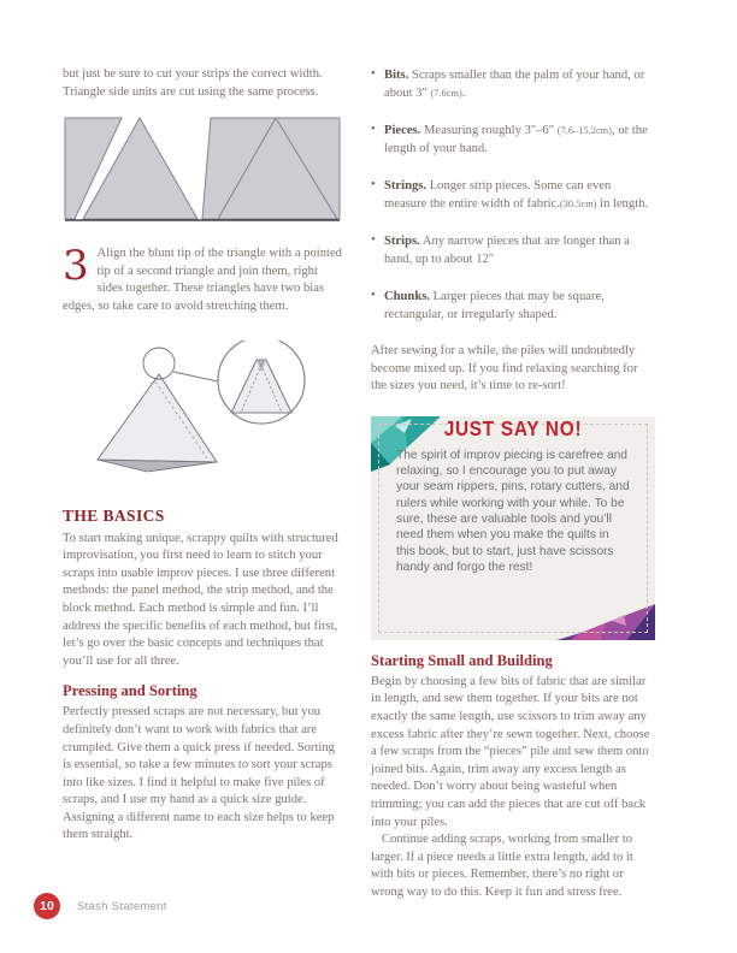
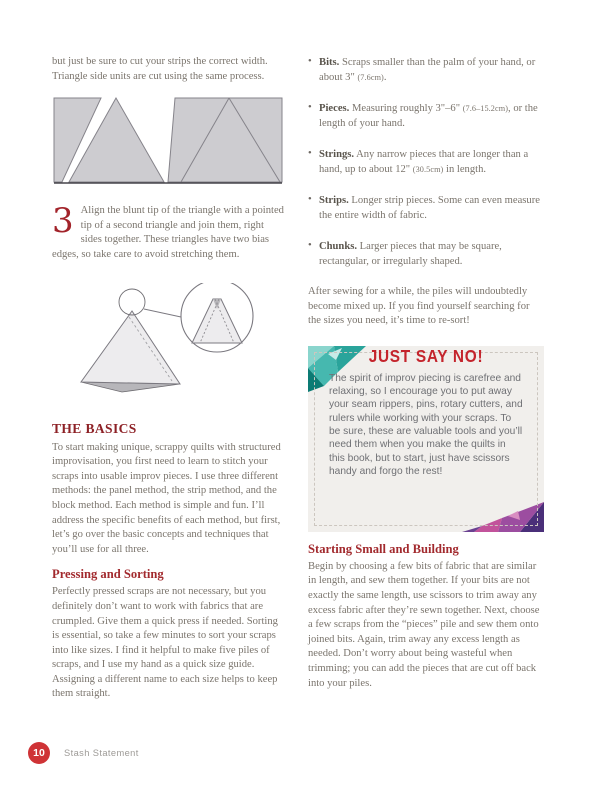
  but just be sure to cut your strips the correct width. Triangle side units are cut using the same process.
  3
  Align the blunt tip of the triangle with a pointed tip of a second triangle and join them, right sides together. These triangles have two bias edges, so take care to avoid stretching them.
  THE BASICS
  To start making unique, scrappy quilts with structured improvisation, you first need to learn to stitch your scraps into usable improv pieces. I use three different methods: the panel method, the strip method, and the block method. Each method is simple and fun. I’ll address the specific benefits of each method, but first, let’s go over the basic concepts and techniques that you’ll use for all three.
  Pressing and Sorting
  Perfectly pressed scraps are not necessary, but you definitely don’t want to work with fabrics that are crumpled. Give them a quick press if needed. Sorting is essential, so take a few minutes to sort your scraps into like sizes. I find it helpful to make five piles of scraps, and I use my hand as a quick size guide. Assigning a different name to each size helps to keep them straight.
  •
  Bits. Scraps smaller than the palm of your hand, or about 3" (7.6cm).
  •
  Pieces. Measuring roughly 3"–6" (7.6–15.2cm), or the length of your hand.
  •
- Strings. Longer strip pieces. Some can even measure the entire width of fabric.(30.5cm) in length.
+ Strings. Any narrow pieces that are longer than a hand, up to about 12" (30.5cm) in length.
  •
- Strips. Any narrow pieces that are longer than a hand, up to about 12"
+ Strips. Longer strip pieces. Some can even measure the entire width of fabric.
  •
  Chunks. Larger pieces that may be square, rectangular, or irregularly shaped.
- After sewing for a while, the piles will undoubtedly become mixed up. If you find relaxing searching for the sizes you need, it’s time to re-sort!
+ After sewing for a while, the piles will undoubtedly become mixed up. If you find yourself searching for the sizes you need, it’s time to re-sort!
  JUST SAY NO!
- The spirit of improv piecing is carefree and relaxing, so I encourage you to put away your seam rippers, pins, rotary cutters, and rulers while working with your while. To be sure, these are valuable tools and you’ll need them when you make the quilts in this book, but to start, just have scissors handy and forgo the rest!
+ The spirit of improv piecing is carefree and relaxing, so I encourage you to put away your seam rippers, pins, rotary cutters, and rulers while working with your scraps. To be sure, these are valuable tools and you’ll need them when you make the quilts in this book, but to start, just have scissors handy and forgo the rest!
  Starting Small and Building
  Begin by choosing a few bits of fabric that are similar in length, and sew them together. If your bits are not exactly the same length, use scissors to trim away any excess fabric after they’re sewn together. Next, choose a few scraps from the “pieces” pile and sew them onto joined bits. Again, trim away any excess length as needed. Don’t worry about being wasteful when trimming; you can add the pieces that are cut off back into your piles.
- Continue adding scraps, working from smaller to larger. If a piece needs a little extra length, add to it with bits or pieces. Remember, there’s no right or wrong way to do this. Keep it fun and stress free.
  10
  Stash Statement
